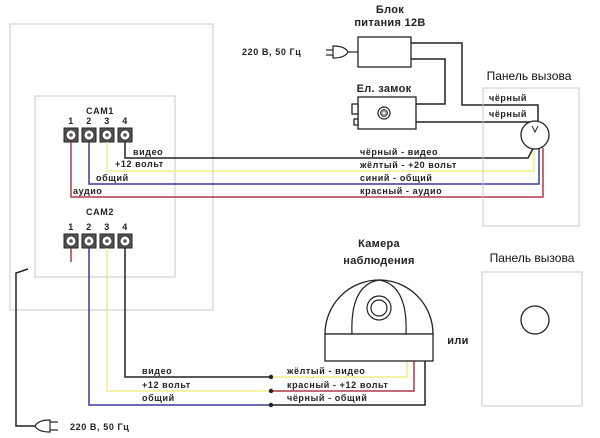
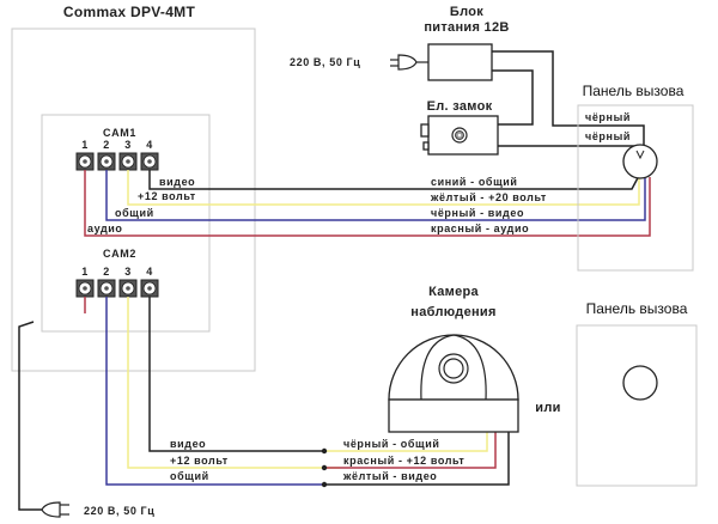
+ Commax DPV-4MT
  CAM1
  1
  2
  3
  4
  CAM2
  1
  2
  3
  4
  видео
  +12 вольт
  общий
  аудио
- чёрный - видео
+ синий - общий
  жёлтый - +20 вольт
- синий - общий
+ чёрный - видео
  красный - аудио
  Блок
  питания 12В
  220 В, 50 Гц
  Ел. замок
  Панель вызова
  чёрный
  чёрный
  видео
  +12 вольт
  общий
- жёлтый - видео
+ чёрный - общий
  красный - +12 вольт
- чёрный - общий
+ жёлтый - видео
  Камера
  наблюдения
  или
  Панель вызова
  220 В, 50 Гц
